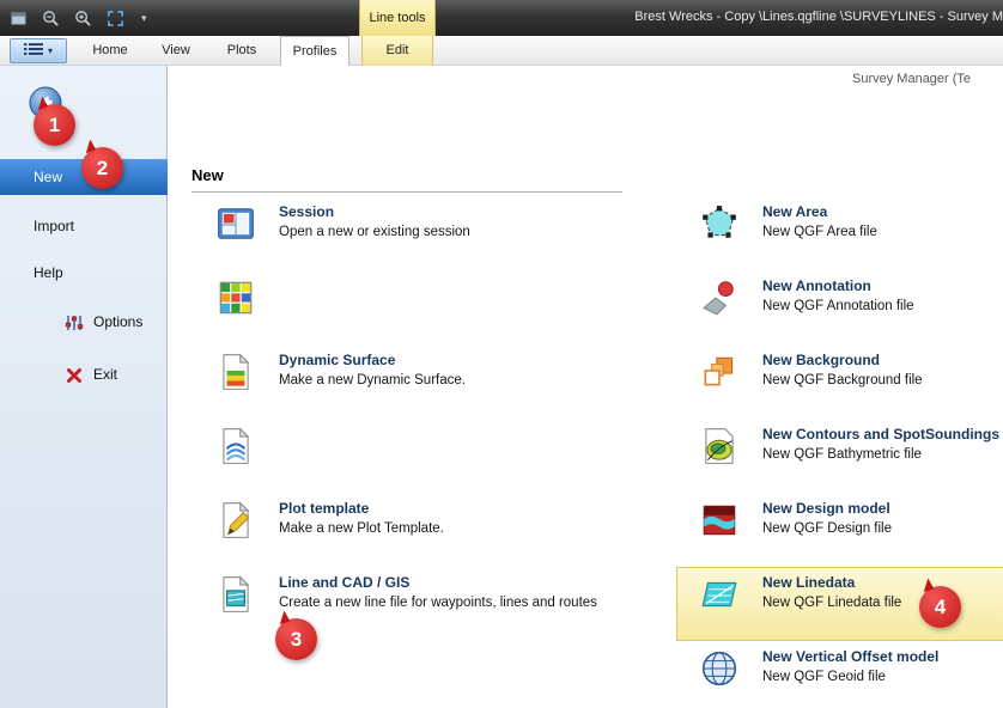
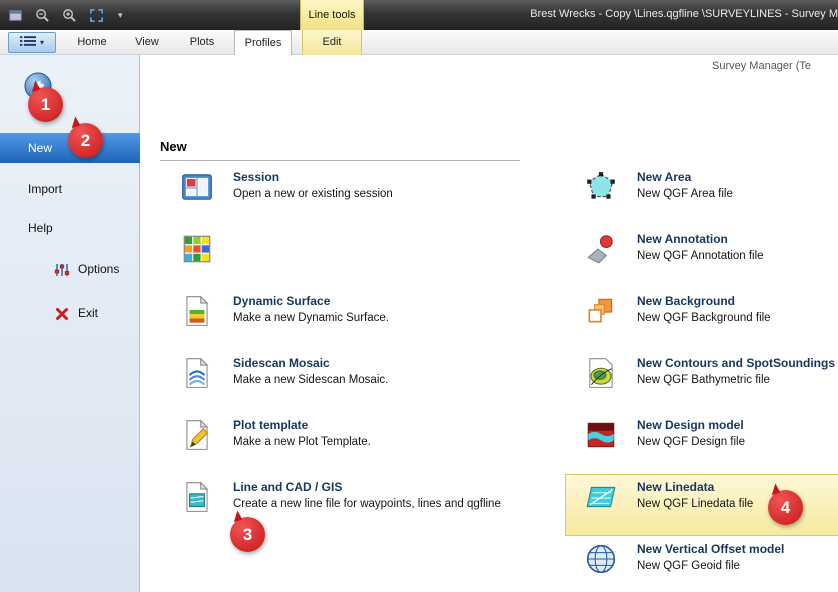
  ▾
  Line tools
  Brest Wrecks - Copy \Lines.qgfline \SURVEYLINES - Survey M
  ▾
  Home
  View
  Plots
  Profiles
  Edit
  New
  Import
  Help
  Options
  Exit
  Survey Manager (Te
  New
  Session
  Open a new or existing session
  Dynamic Surface
  Make a new Dynamic Surface.
+ Sidescan Mosaic
+ Make a new Sidescan Mosaic.
  Plot template
  Make a new Plot Template.
  Line and CAD / GIS
- Create a new line file for waypoints, lines and routes
+ Create a new line file for waypoints, lines and qgfline
  New Area
  New QGF Area file
  New Annotation
  New QGF Annotation file
  New Background
  New QGF Background file
  New Contours and SpotSoundings
  New QGF Bathymetric file
  New Design model
  New QGF Design file
  New Linedata
  New QGF Linedata file
  New Vertical Offset model
  New QGF Geoid file
  1
  2
  3
  4
